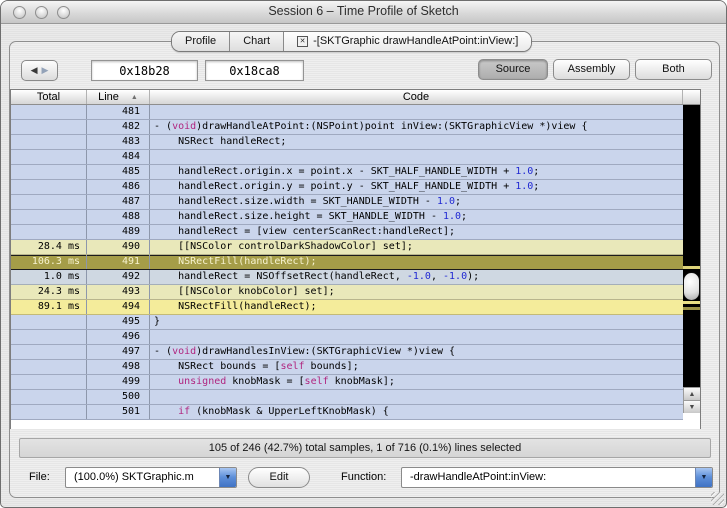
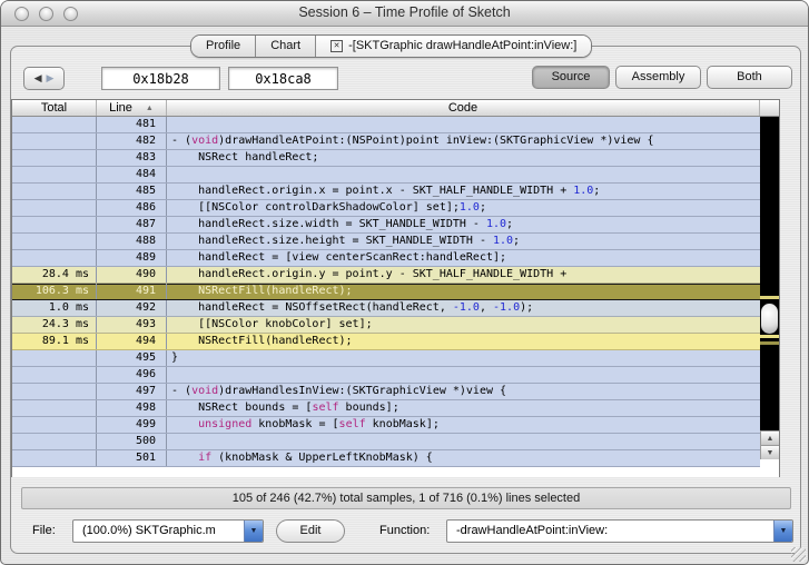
  Session 6 – Time Profile of Sketch
  Profile
  Chart
  -[SKTGraphic drawHandleAtPoint:inView:]
  ◀
  ▶
  0x18b28
  0x18ca8
  Source
  Assembly
  Both
  Total
  Line
  Code
  481
  482
  - (void)drawHandleAtPoint:(NSPoint)point inView:(SKTGraphicView *)view {
  483
  NSRect handleRect;
  484
  485
  handleRect.origin.x = point.x - SKT_HALF_HANDLE_WIDTH + 1.0;
  486
- handleRect.origin.y = point.y - SKT_HALF_HANDLE_WIDTH + 1.0;
+ [[NSColor controlDarkShadowColor] set];1.0;
  487
  handleRect.size.width = SKT_HANDLE_WIDTH - 1.0;
  488
  handleRect.size.height = SKT_HANDLE_WIDTH - 1.0;
  489
  handleRect = [view centerScanRect:handleRect];
  28.4 ms
  490
- [[NSColor controlDarkShadowColor] set];
+ handleRect.origin.y = point.y - SKT_HALF_HANDLE_WIDTH +
  106.3 ms
  491
  NSRectFill(handleRect);
  1.0 ms
  492
  handleRect = NSOffsetRect(handleRect, -1.0, -1.0);
  24.3 ms
  493
  [[NSColor knobColor] set];
  89.1 ms
  494
  NSRectFill(handleRect);
  495
  }
  496
  497
  - (void)drawHandlesInView:(SKTGraphicView *)view {
  498
  NSRect bounds = [self bounds];
  499
  unsigned knobMask = [self knobMask];
  500
  501
  if (knobMask & UpperLeftKnobMask) {
  105 of 246 (42.7%) total samples, 1 of 716 (0.1%) lines selected
  File:
  (100.0%) SKTGraphic.m
  Edit
  Function:
  -drawHandleAtPoint:inView:
